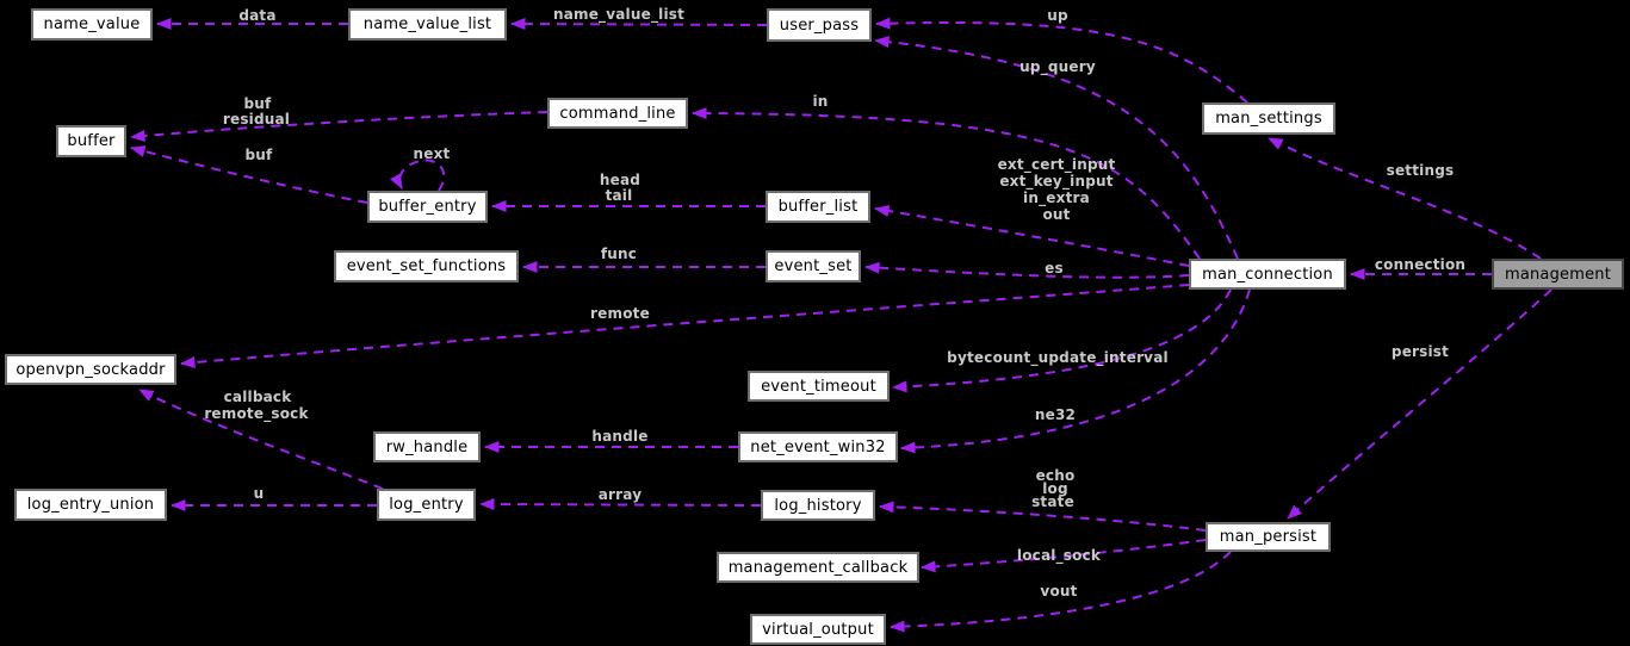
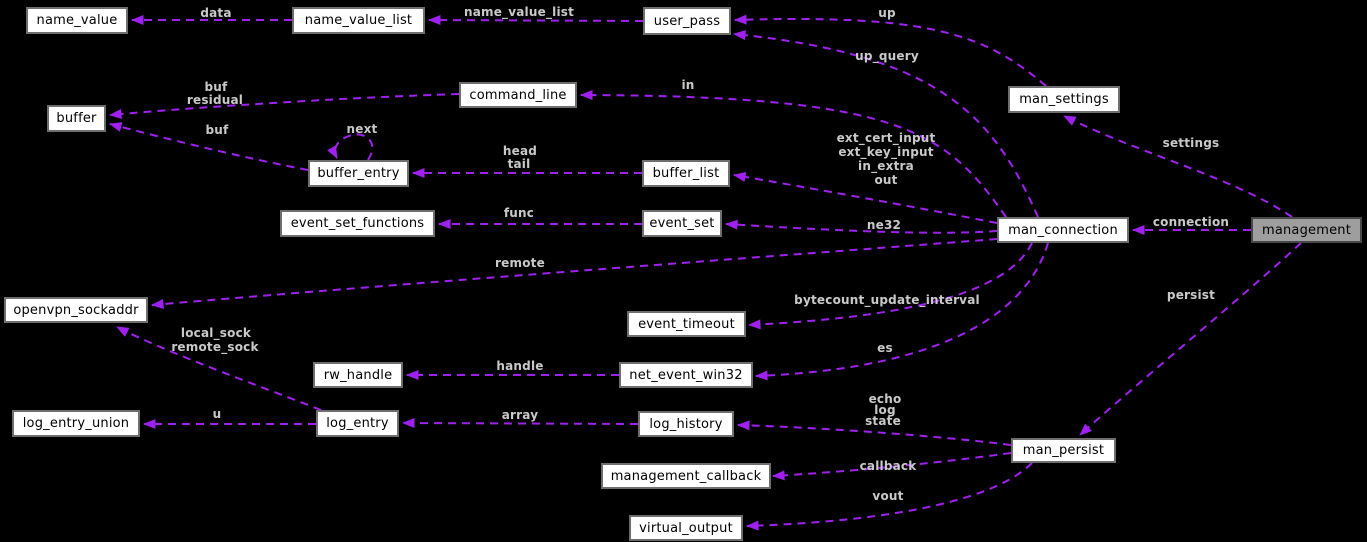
  data
  name_value_list
  up
  up_query
  in
  buf
  residual
  buf
  next
  head
  tail
  ext_cert_input
  ext_key_input
  in_extra
  out
  func
- es
+ ne32
  remote
- callback
+ local_sock
  remote_sock
  bytecount_update_interval
- ne32
+ es
  handle
  array
  u
  echo
  log
  state
- local_sock
+ callback
  vout
  settings
  connection
  persist
  name_value
  name_value_list
  user_pass
  command_line
  buffer
  buffer_entry
  buffer_list
  event_set_functions
  event_set
  man_settings
  man_connection
  management
  openvpn_sockaddr
  event_timeout
  rw_handle
  net_event_win32
  log_entry_union
  log_entry
  log_history
  man_persist
  management_callback
  virtual_output
